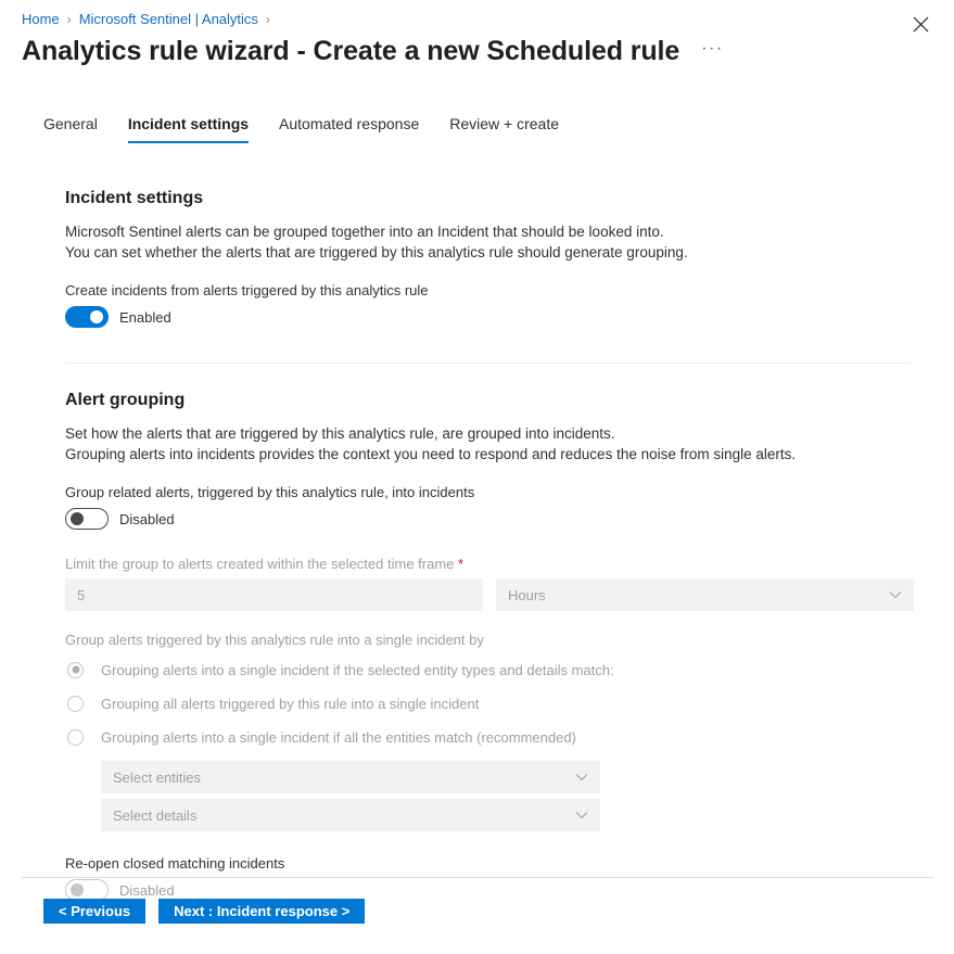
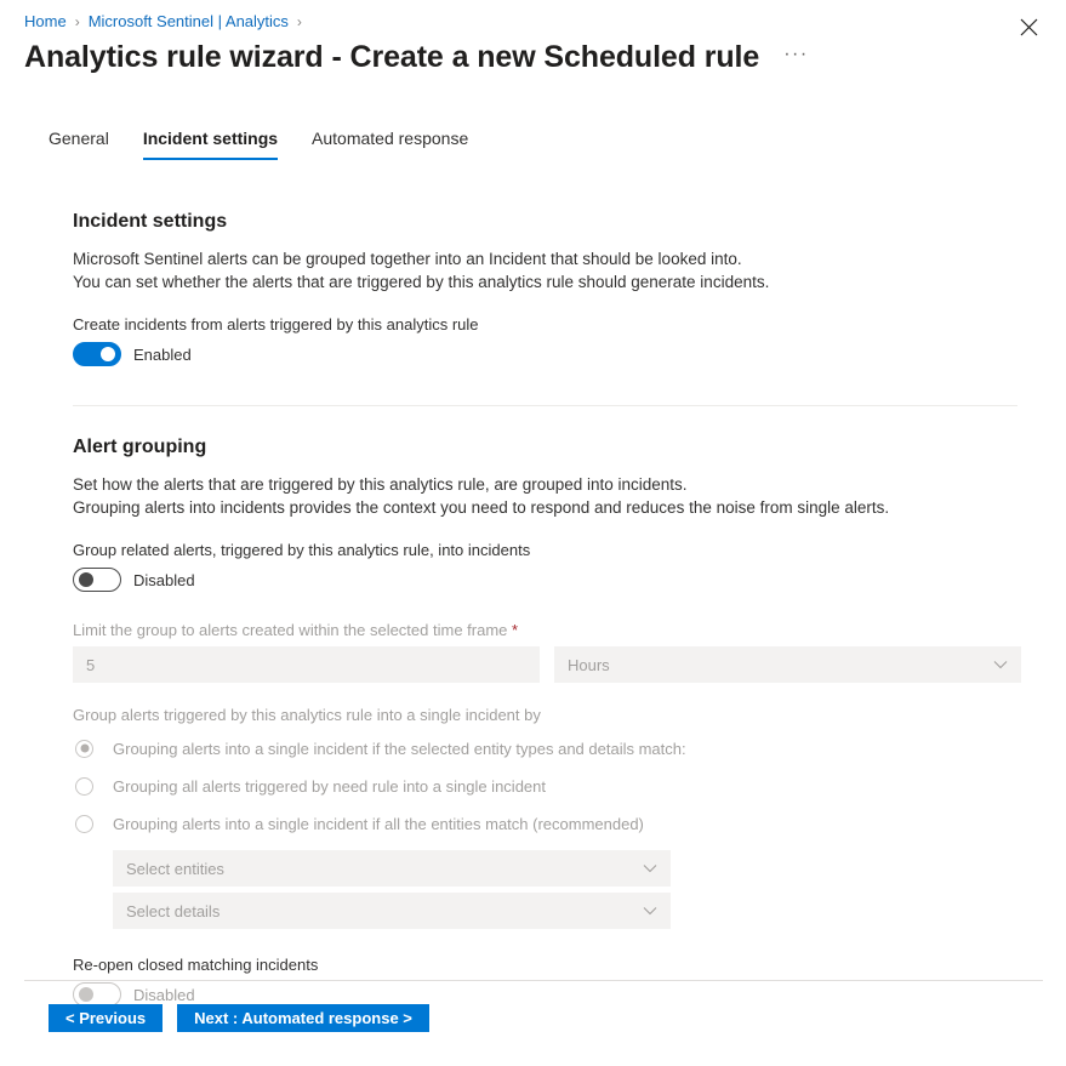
  Home
  ›
  Microsoft Sentinel | Analytics
  ›
  Analytics rule wizard - Create a new Scheduled rule
  ···
  General
  Incident settings
  Automated response
- Review + create
  Incident settings
  Microsoft Sentinel alerts can be grouped together into an Incident that should be looked into.
- You can set whether the alerts that are triggered by this analytics rule should generate grouping.
+ You can set whether the alerts that are triggered by this analytics rule should generate incidents.
  Create incidents from alerts triggered by this analytics rule
  Enabled
  Alert grouping
  Set how the alerts that are triggered by this analytics rule, are grouped into incidents.
  Grouping alerts into incidents provides the context you need to respond and reduces the noise from single alerts.
  Group related alerts, triggered by this analytics rule, into incidents
  Disabled
  Limit the group to alerts created within the selected time frame *
  5
  Hours
  Group alerts triggered by this analytics rule into a single incident by
  Grouping alerts into a single incident if the selected entity types and details match:
- Grouping all alerts triggered by this rule into a single incident
+ Grouping all alerts triggered by need rule into a single incident
  Grouping alerts into a single incident if all the entities match (recommended)
  Select entities
  Select details
  Re-open closed matching incidents
  Disabled
  < Previous
- Next : Incident response >
+ Next : Automated response >
